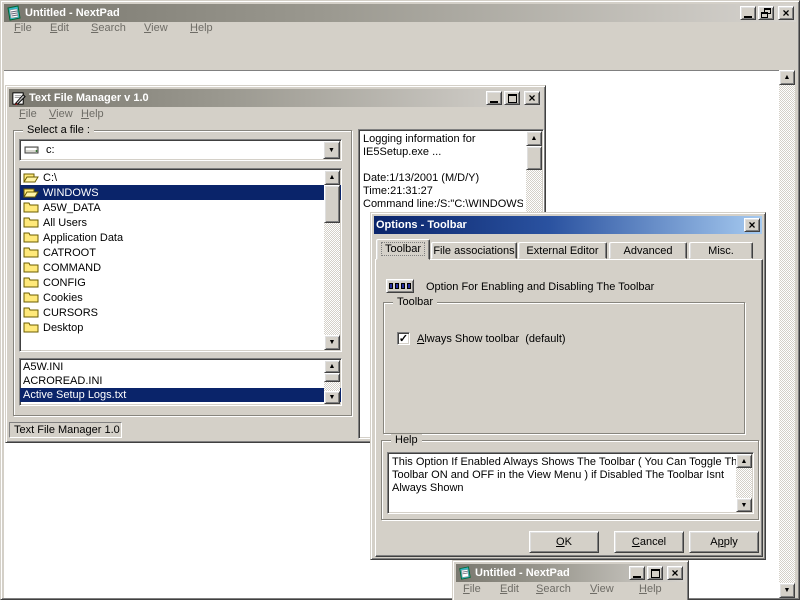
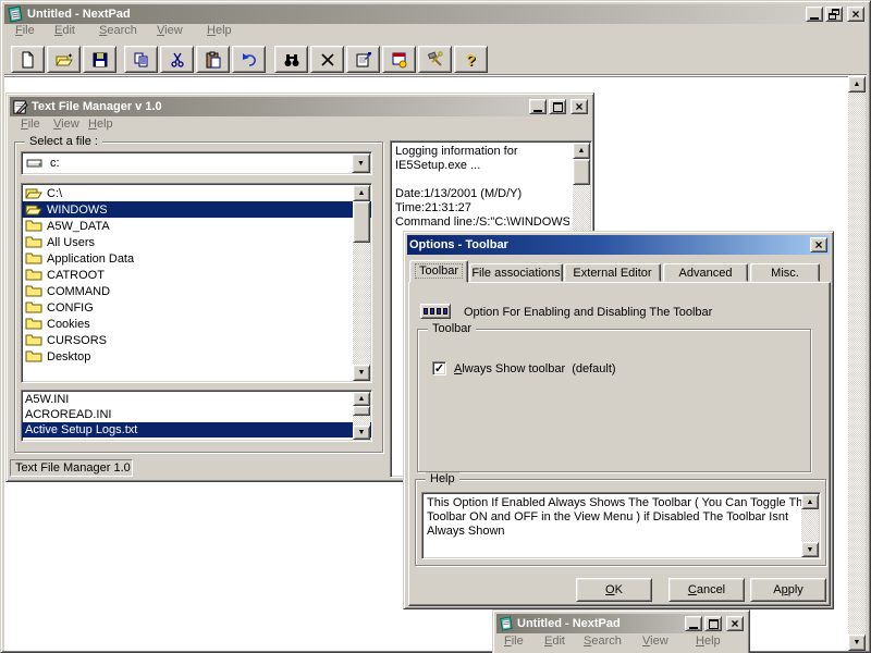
  Untitled - NextPad
  ×
  File
  Edit
  Search
  View
  Help
+ ?
  Text File Manager v 1.0
  ×
  File
  View
  Help
  Select a file :
  c:
  C:\
  WINDOWS
  A5W_DATA
  All Users
  Application Data
  CATROOT
  COMMAND
  CONFIG
  Cookies
  CURSORS
  Desktop
  A5W.INI
  ACROREAD.INI
  Active Setup Logs.txt
  Text File Manager 1.0
  Logging information for
  IE5Setup.exe ...
  Date:1/13/2001 (M/D/Y)
  Time:21:31:27
  Command line:/S:"C:\WINDOWS
  Options - Toolbar
  ×
  Toolbar
  File associations
  External Editor
  Advanced
  Misc.
  Option For Enabling and Disabling The Toolbar
  Toolbar
  ✓
  Always Show toolbar (default)
  Help
  This Option If Enabled Always Shows The Toolbar ( You Can Toggle Th
  Toolbar ON and OFF in the View Menu ) if Disabled The Toolbar Isnt
  Always Shown
  OK
  Cancel
  Apply
  Untitled - NextPad
  ×
  File
  Edit
  Search
  View
  Help
